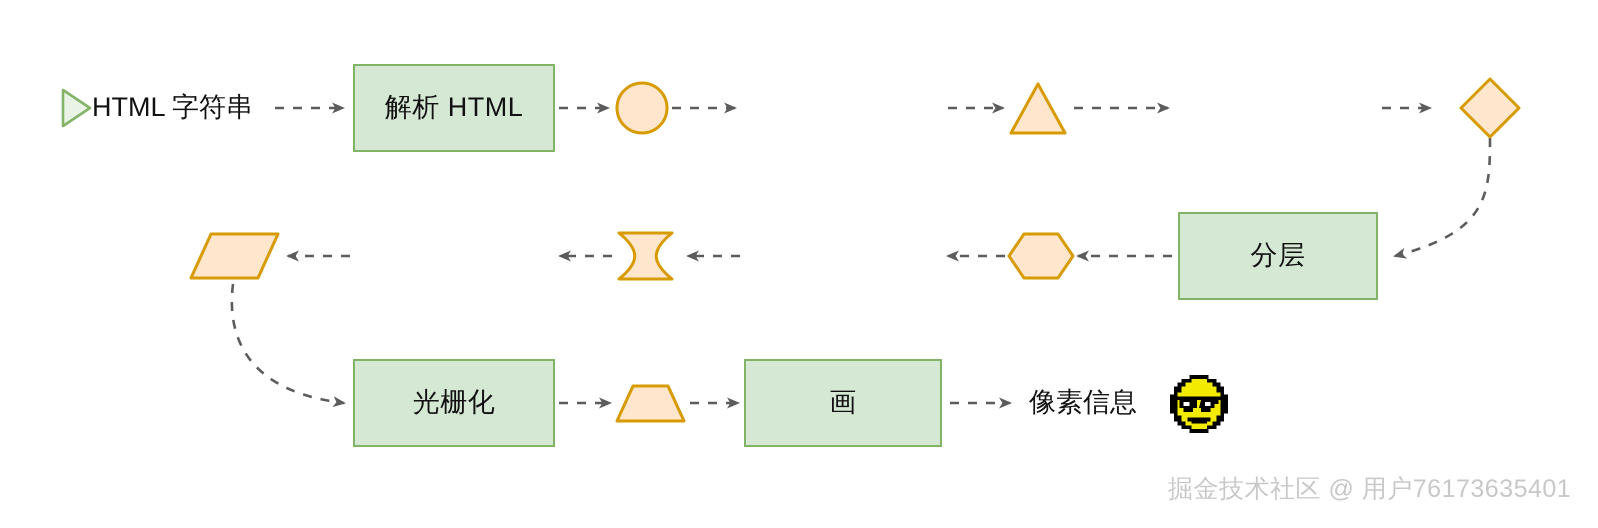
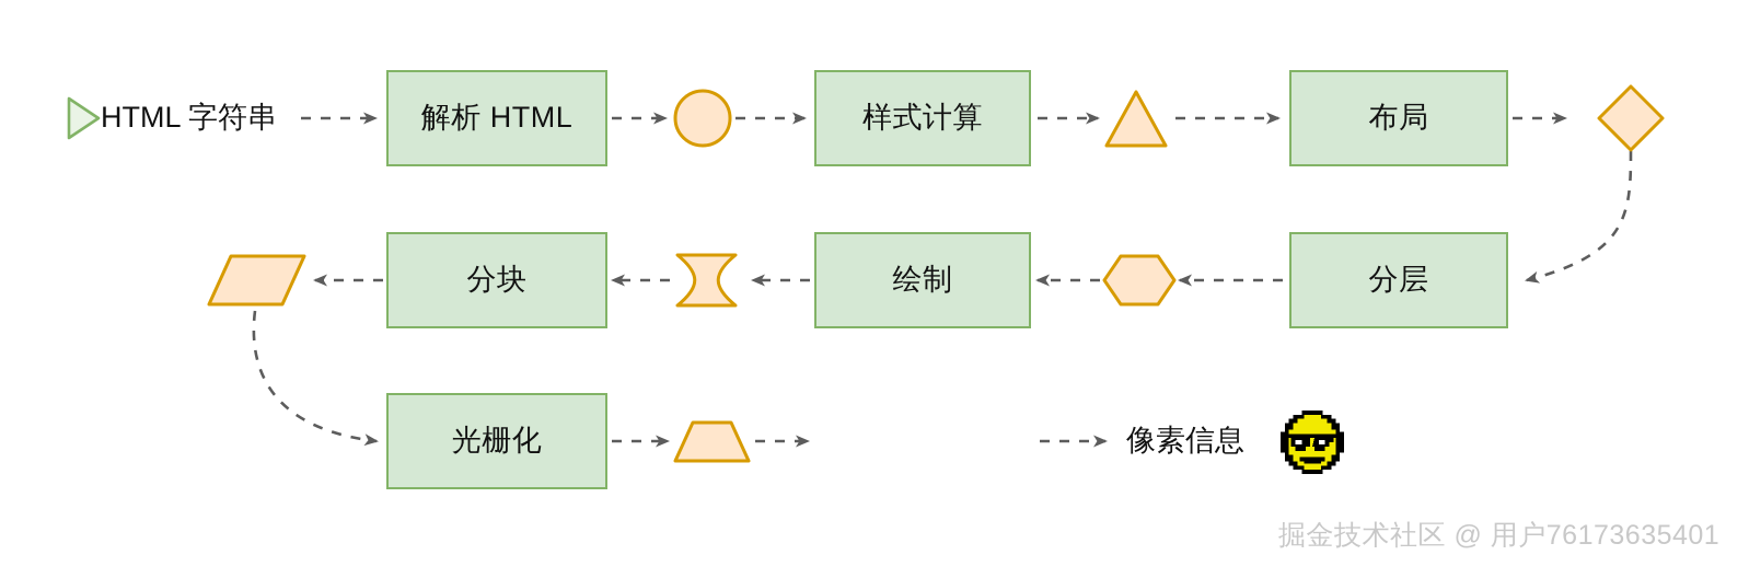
  HTML 字符串
  解析 HTML
+ 样式计算
+ 布局
+ 分块
+ 绘制
  分层
  光栅化
- 画
  像素信息
  掘金技术社区 @ 用户76173635401
